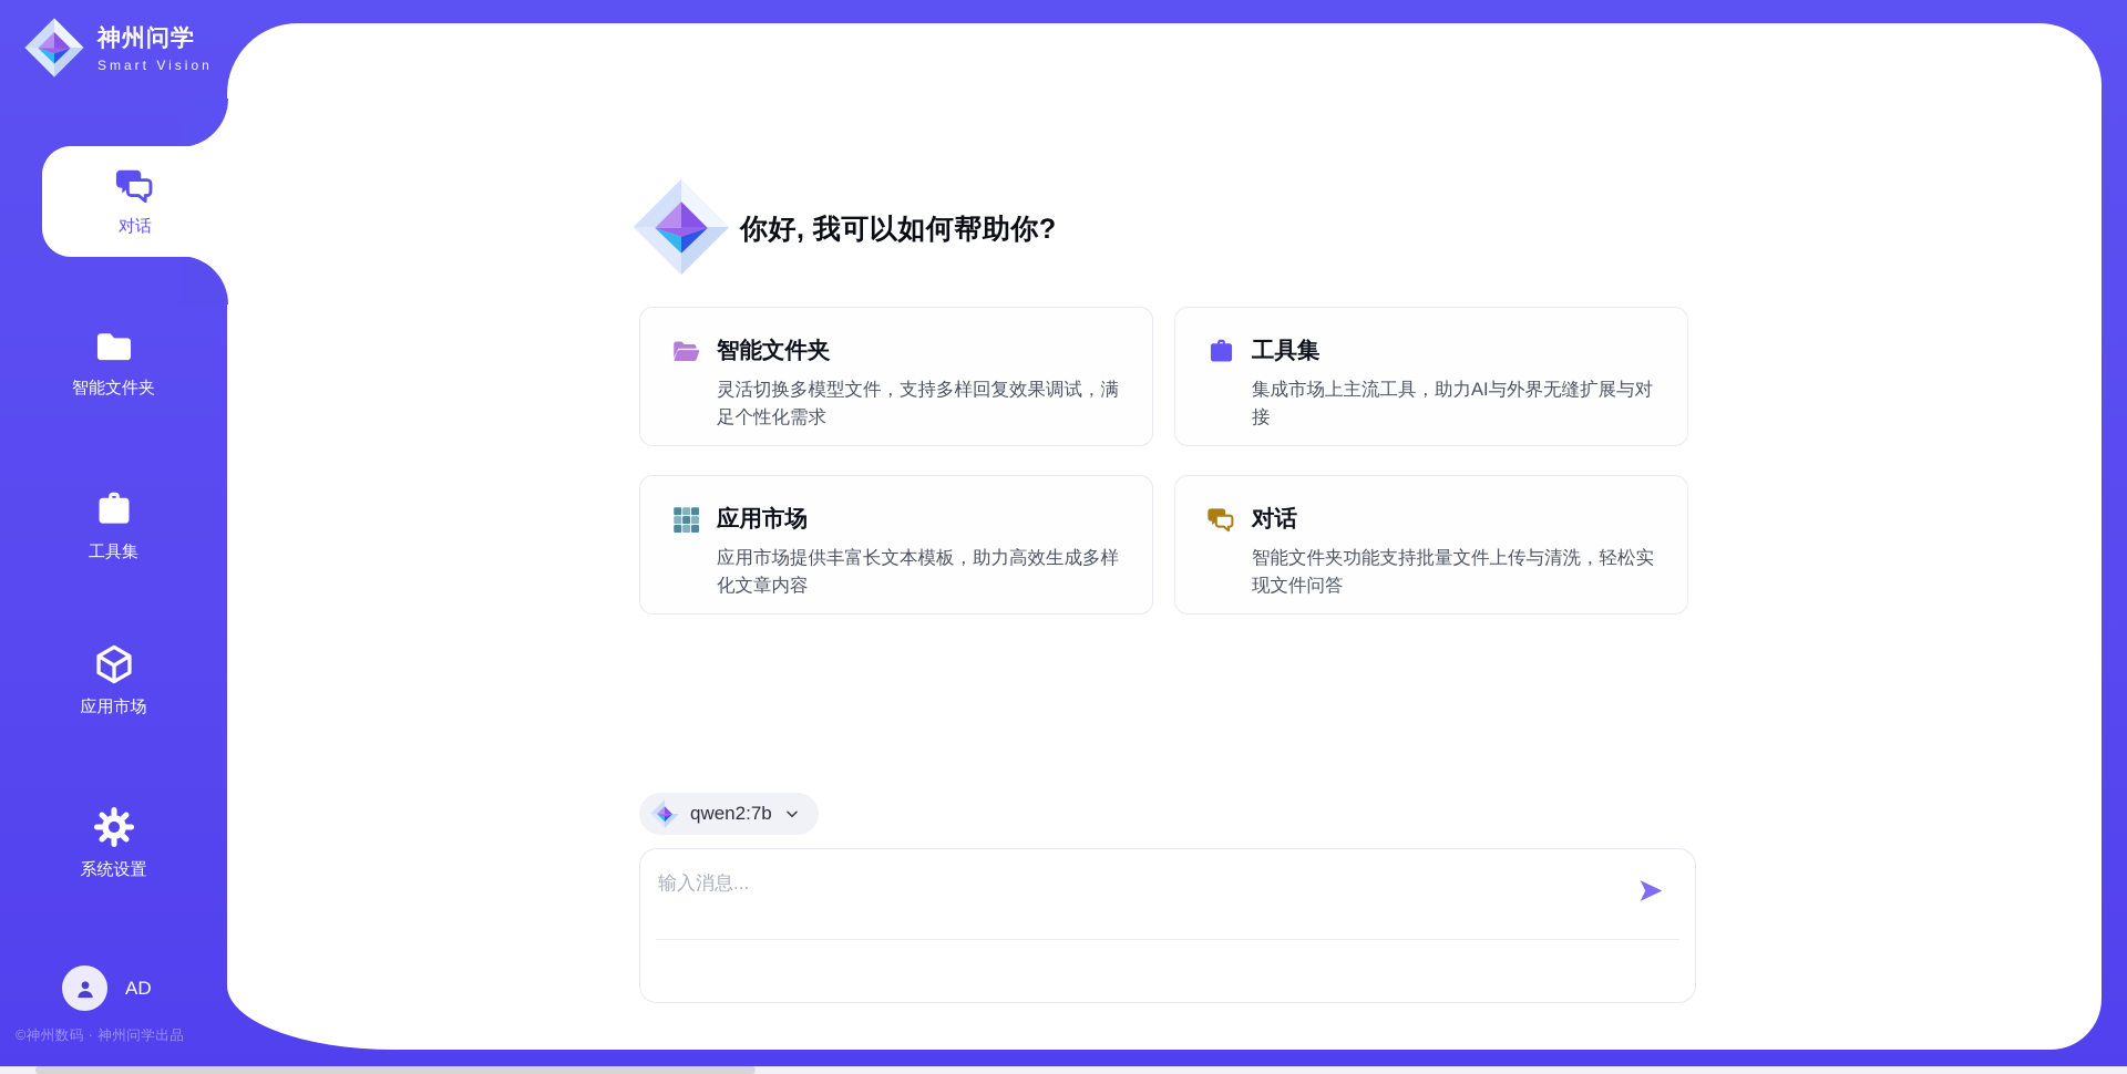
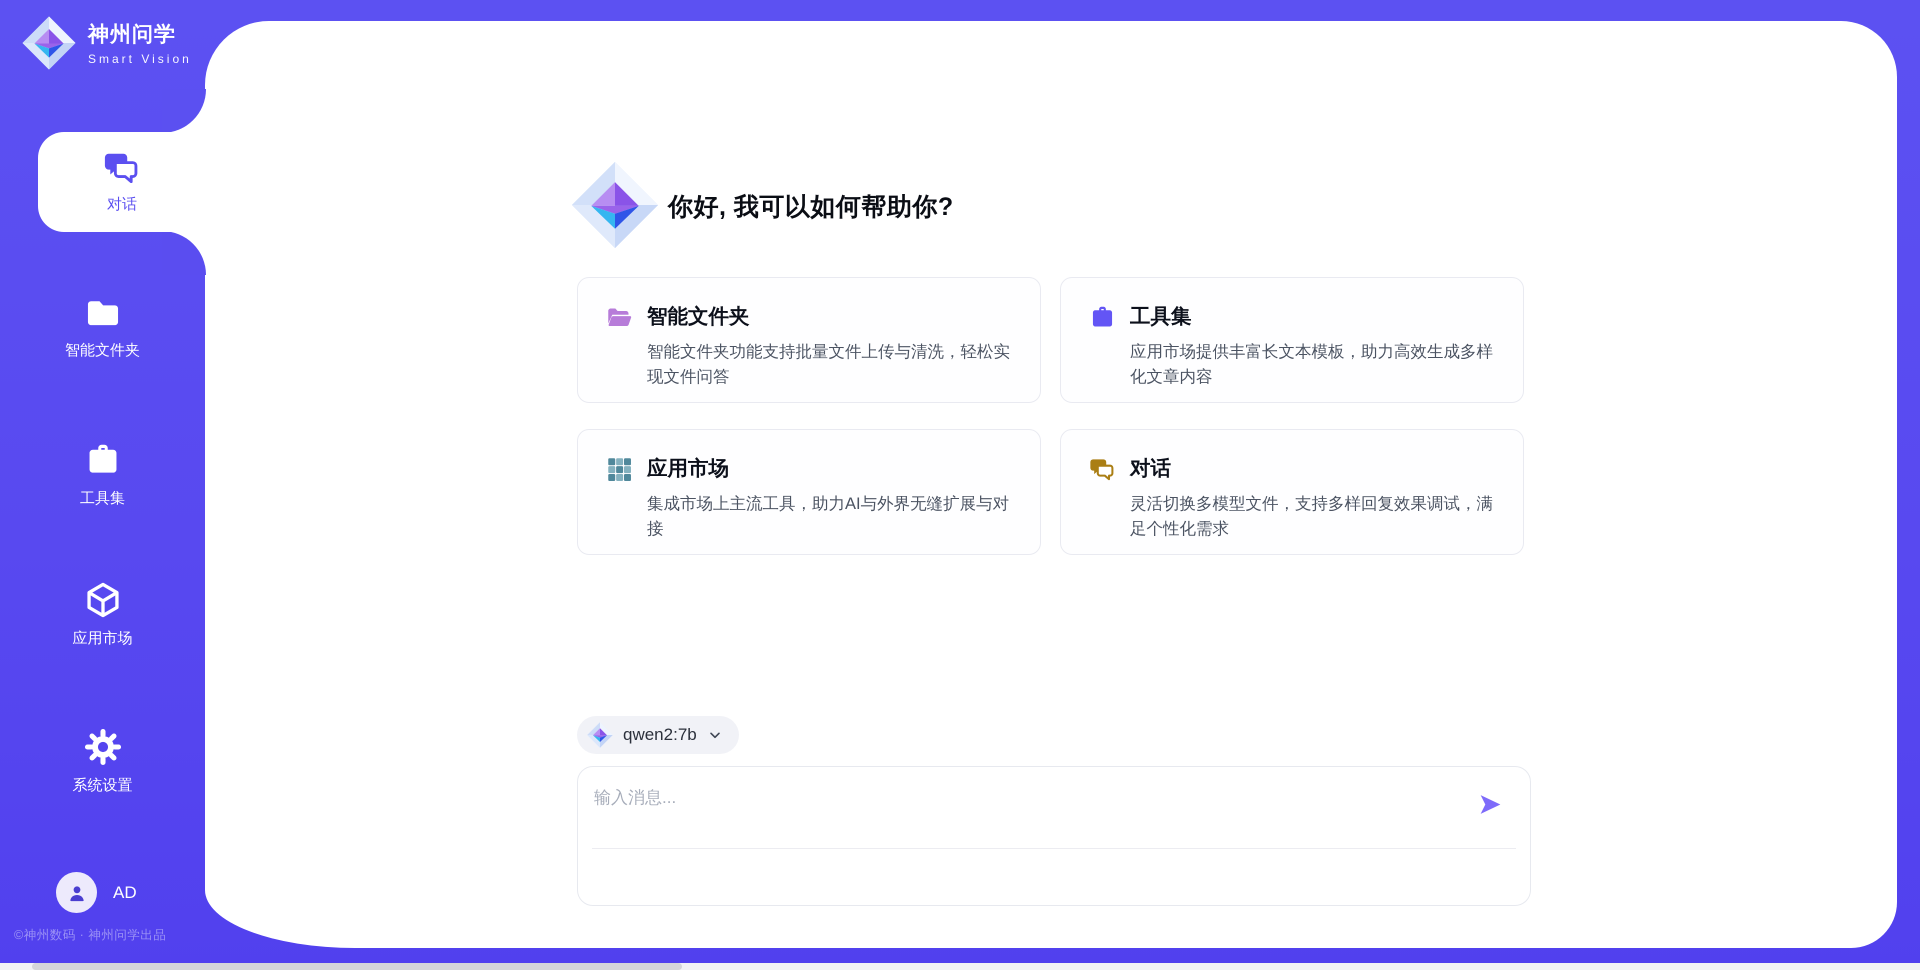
  神州问学
  Smart Vision
  对话
  智能文件夹
  工具集
  应用市场
  系统设置
  AD
  ©神州数码 · 神州问学出品
  你好, 我可以如何帮助你?
  智能文件夹
- 灵活切换多模型文件，支持多样回复效果调试，满足个性化需求
+ 智能文件夹功能支持批量文件上传与清洗，轻松实现文件问答
  工具集
- 集成市场上主流工具，助力AI与外界无缝扩展与对接
+ 应用市场提供丰富长文本模板，助力高效生成多样化文章内容
  应用市场
- 应用市场提供丰富长文本模板，助力高效生成多样化文章内容
+ 集成市场上主流工具，助力AI与外界无缝扩展与对接
  对话
- 智能文件夹功能支持批量文件上传与清洗，轻松实现文件问答
+ 灵活切换多模型文件，支持多样回复效果调试，满足个性化需求
  qwen2:7b
  输入消息...
